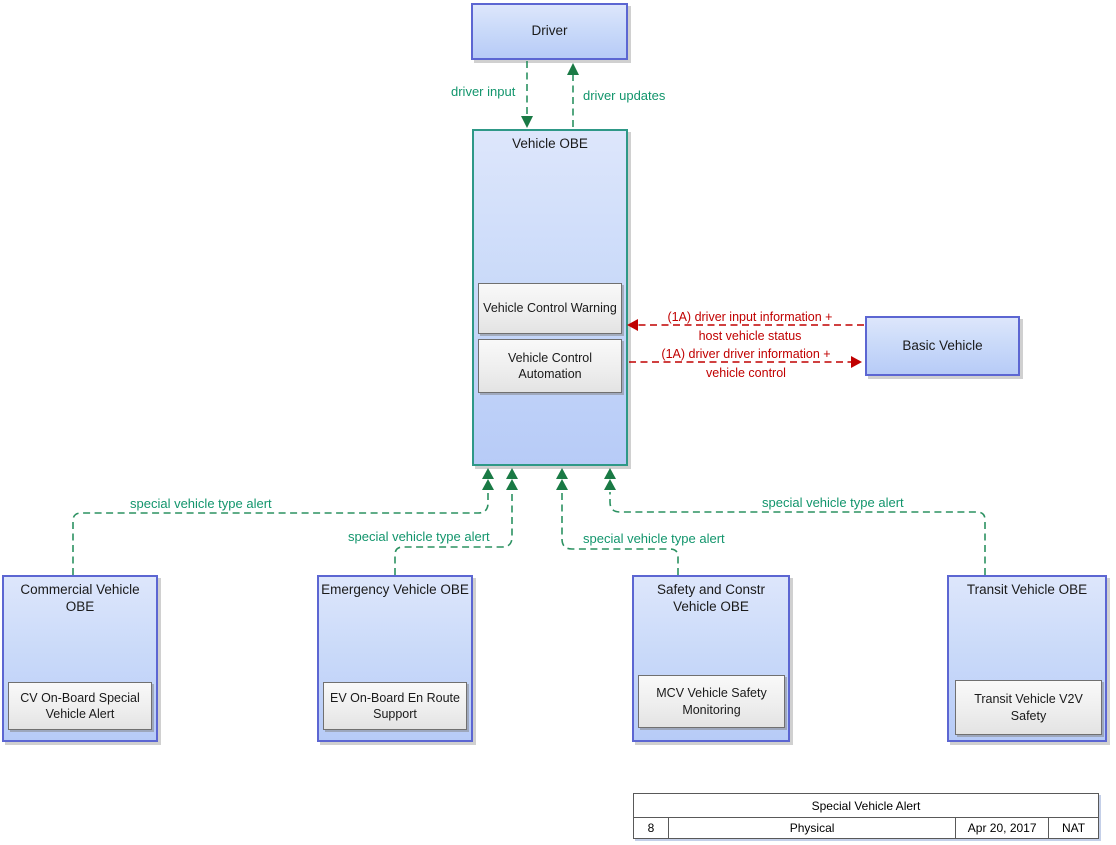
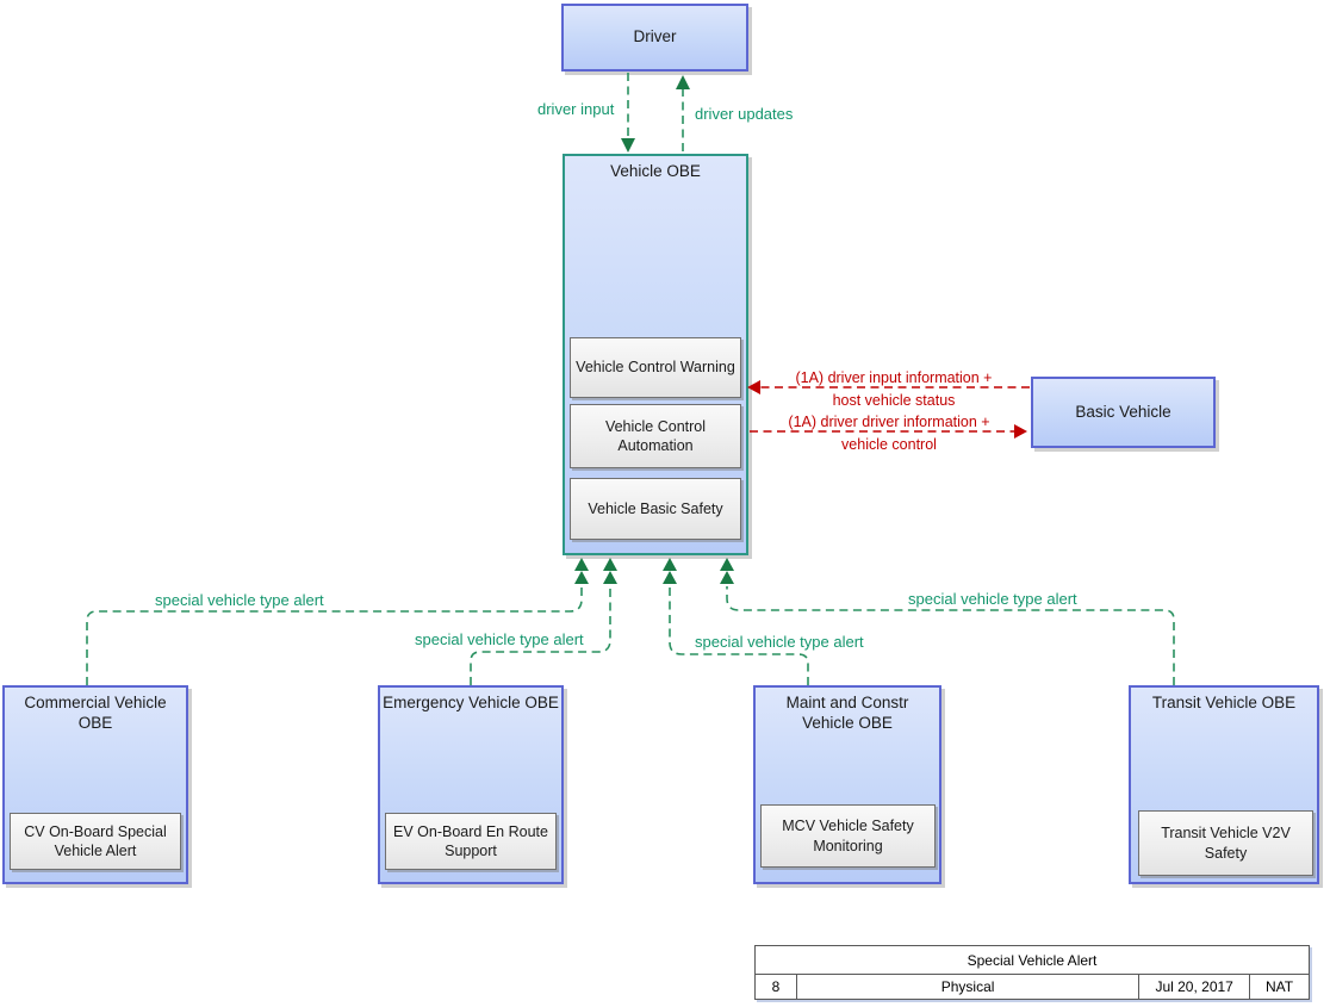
  Driver
  Vehicle OBE
  Vehicle Control Warning
  Vehicle Control Automation
+ Vehicle Basic Safety
  Basic Vehicle
  Commercial Vehicle OBE
  CV On-Board Special Vehicle Alert
  Emergency Vehicle OBE
  EV On-Board En Route Support
- Safety and Constr Vehicle OBE
+ Maint and Constr Vehicle OBE
  MCV Vehicle Safety Monitoring
  Transit Vehicle OBE
  Transit Vehicle V2V Safety
  driver input
  driver updates
  special vehicle type alert
  special vehicle type alert
  special vehicle type alert
  special vehicle type alert
  (1A) driver input information +
  host vehicle status
  (1A) driver driver information +
  vehicle control
  Special Vehicle Alert
- 8	Physical	Apr 20, 2017	NAT
+ 8	Physical	Jul 20, 2017	NAT
